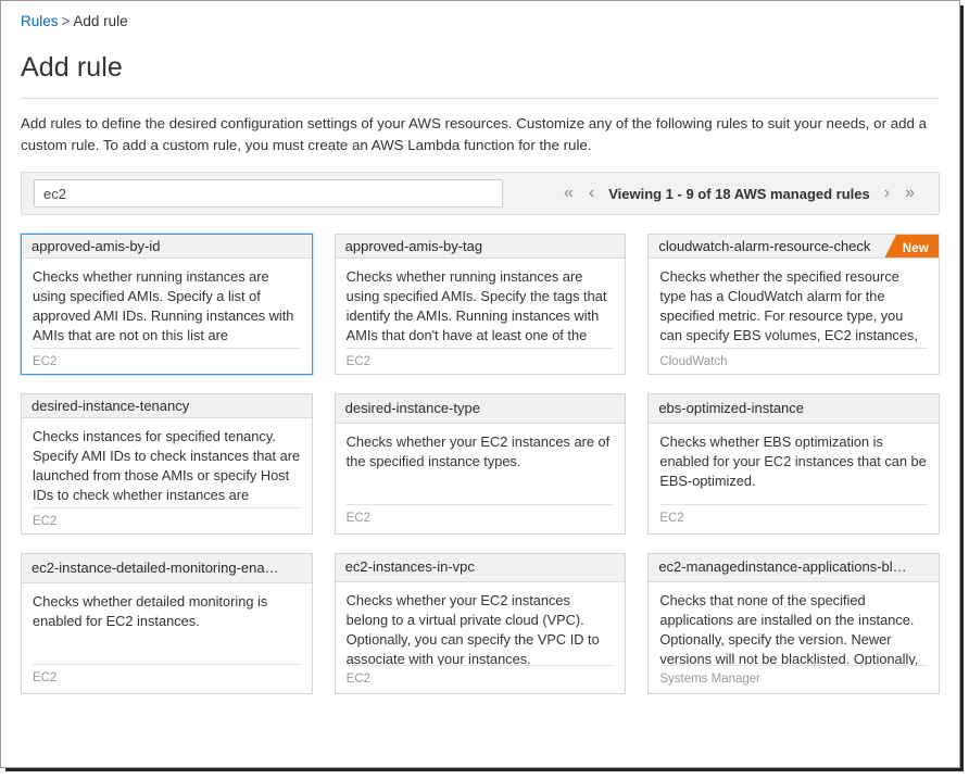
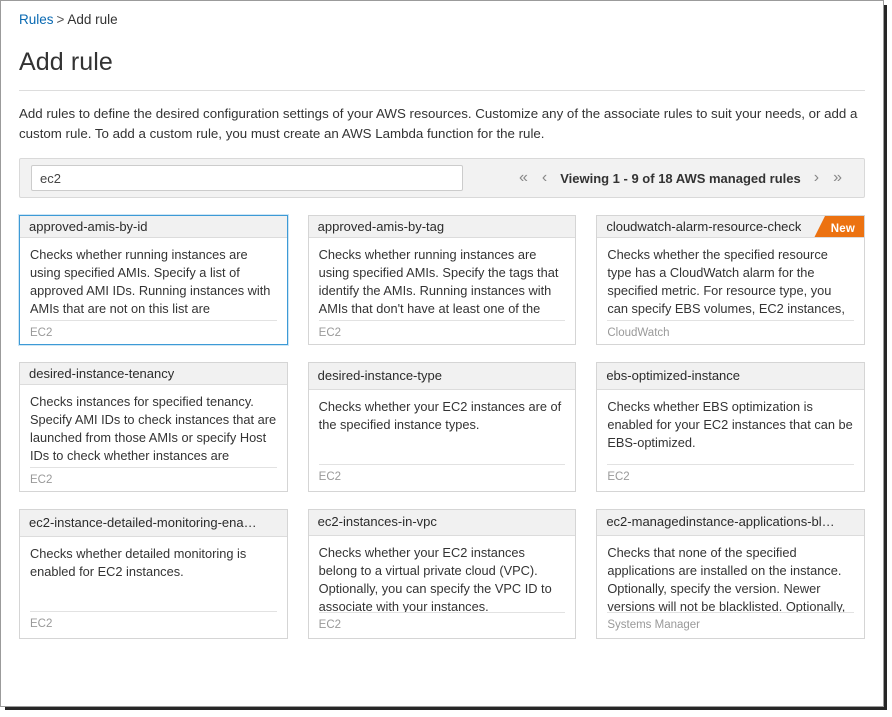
  Rules > Add rule
  Add rule
- Add rules to define the desired configuration settings of your AWS resources. Customize any of the following rules to suit your needs, or add a custom rule. To add a custom rule, you must create an AWS Lambda function for the rule.
+ Add rules to define the desired configuration settings of your AWS resources. Customize any of the associate rules to suit your needs, or add a custom rule. To add a custom rule, you must create an AWS Lambda function for the rule.
  ec2
  «
  ‹
  Viewing 1 - 9 of 18 AWS managed rules
  ›
  »
  approved-amis-by-id
  Checks whether running instances are using specified AMIs. Specify a list of approved AMI IDs. Running instances with AMIs that are not on this list are
  EC2
  approved-amis-by-tag
  Checks whether running instances are using specified AMIs. Specify the tags that identify the AMIs. Running instances with AMIs that don't have at least one of the
  EC2
  cloudwatch-alarm-resource-check
  New
  Checks whether the specified resource type has a CloudWatch alarm for the specified metric. For resource type, you can specify EBS volumes, EC2 instances,
  CloudWatch
  desired-instance-tenancy
  Checks instances for specified tenancy. Specify AMI IDs to check instances that are launched from those AMIs or specify Host IDs to check whether instances are
  EC2
  desired-instance-type
  Checks whether your EC2 instances are of the specified instance types.
  EC2
  ebs-optimized-instance
  Checks whether EBS optimization is enabled for your EC2 instances that can be EBS-optimized.
  EC2
  ec2-instance-detailed-monitoring-ena…
  Checks whether detailed monitoring is enabled for EC2 instances.
  EC2
  ec2-instances-in-vpc
  Checks whether your EC2 instances belong to a virtual private cloud (VPC). Optionally, you can specify the VPC ID to associate with your instances.
  EC2
  ec2-managedinstance-applications-bl…
  Checks that none of the specified applications are installed on the instance. Optionally, specify the version. Newer versions will not be blacklisted. Optionally,
  Systems Manager
